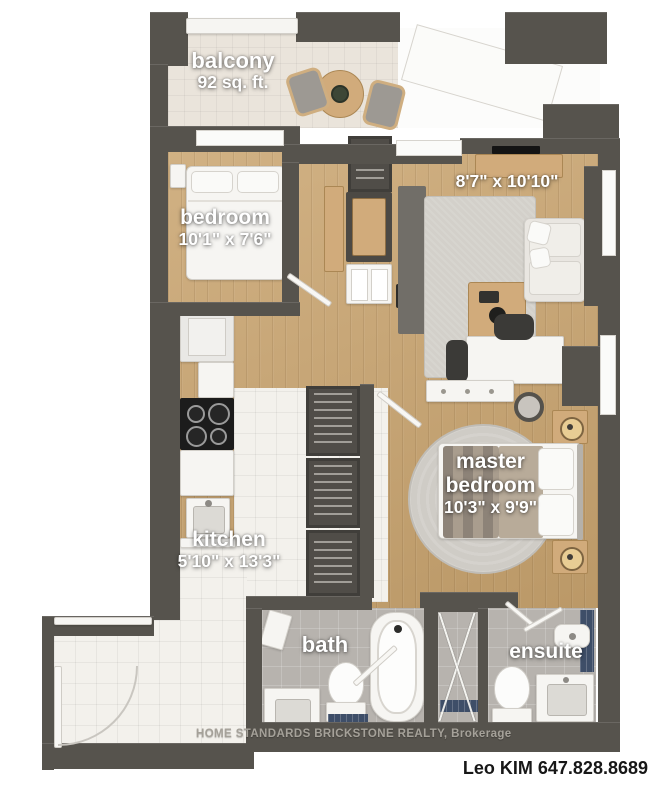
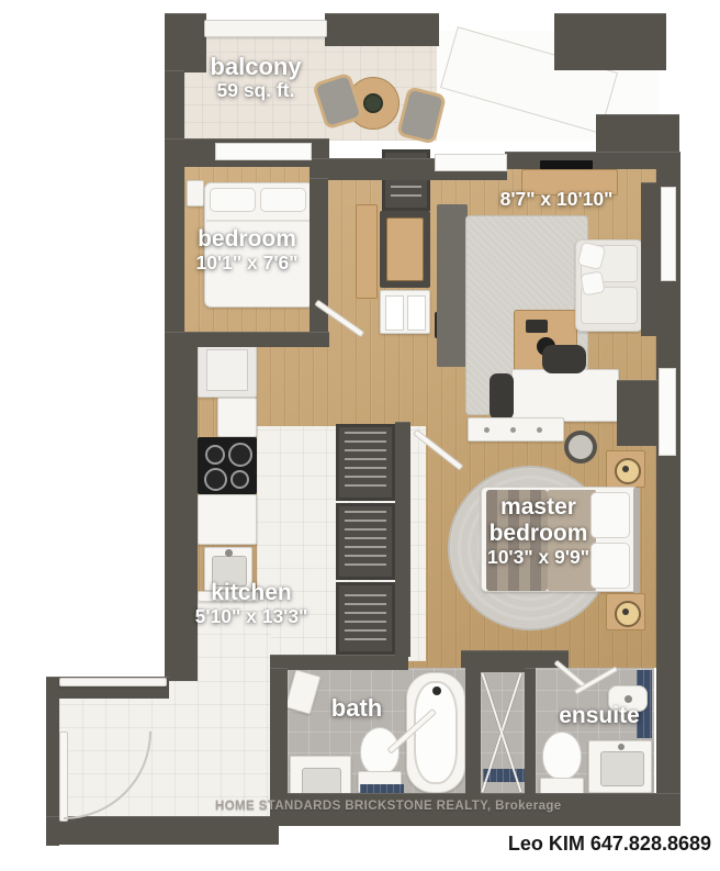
  balcony
- 92 sq. ft.
+ 59 sq. ft.
  bedroom
  10'1" x 7'6"
  8'7" x 10'10"
  master
  bedroom
  10'3" x 9'9"
  kitchen
  5'10" x 13'3"
  bath
  ensuite
  HOME STANDARDS BRICKSTONE REALTY, Brokerage
  Leo KIM 647.828.8689
